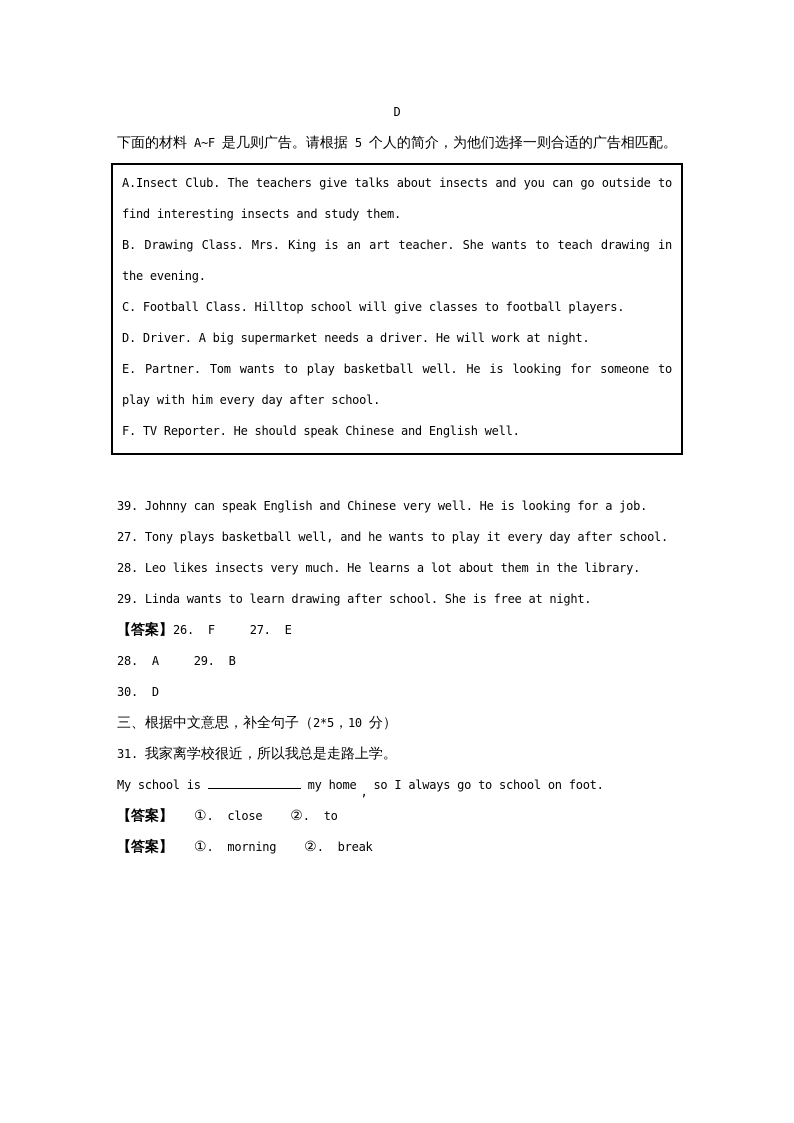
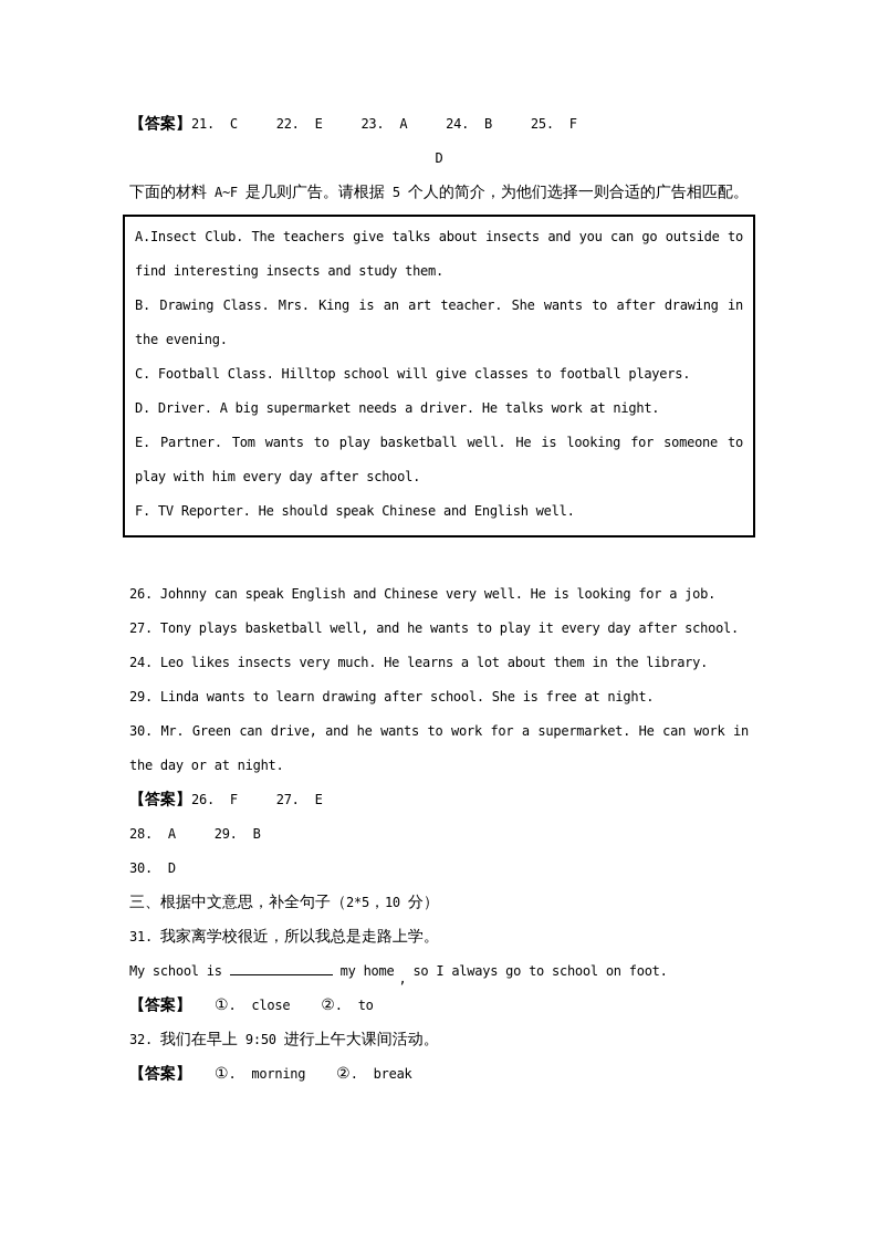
+ 【答案】21. C 22. E 23. A 24. B 25. F
  D
  下面的材料 A~F 是几则广告。请根据 5 个人的简介，为他们选择一则合适的广告相匹配。
  A.Insect Club. The teachers give talks about insects and you can go outside to find interesting insects and study them.
- B. Drawing Class. Mrs. King is an art teacher. She wants to teach drawing in the evening.
+ B. Drawing Class. Mrs. King is an art teacher. She wants to after drawing in the evening.
  C. Football Class. Hilltop school will give classes to football players.
- D. Driver. A big supermarket needs a driver. He will work at night.
+ D. Driver. A big supermarket needs a driver. He talks work at night.
  E. Partner. Tom wants to play basketball well. He is looking for someone to play with him every day after school.
  F. TV Reporter. He should speak Chinese and English well.
- 39. Johnny can speak English and Chinese very well. He is looking for a job.
+ 26. Johnny can speak English and Chinese very well. He is looking for a job.
  27. Tony plays basketball well, and he wants to play it every day after school.
- 28. Leo likes insects very much. He learns a lot about them in the library.
+ 24. Leo likes insects very much. He learns a lot about them in the library.
  29. Linda wants to learn drawing after school. She is free at night.
+ 30. Mr. Green can drive, and he wants to work for a supermarket. He can work in the day or at night.
  【答案】26. F 27. E
  28. A 29. B
  30. D
  三、根据中文意思，补全句子（2*5，10 分）
  31. 我家离学校很近，所以我总是走路上学。
  My school is my home,so I always go to school on foot.
  【答案】 ①. close ②. to
+ 32. 我们在早上 9:50 进行上午大课间活动。
  【答案】 ①. morning ②. break
